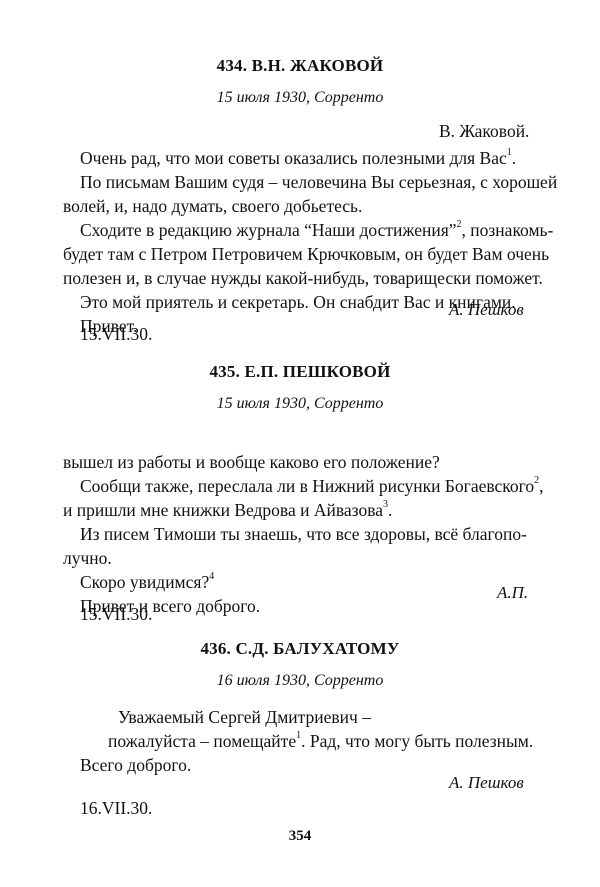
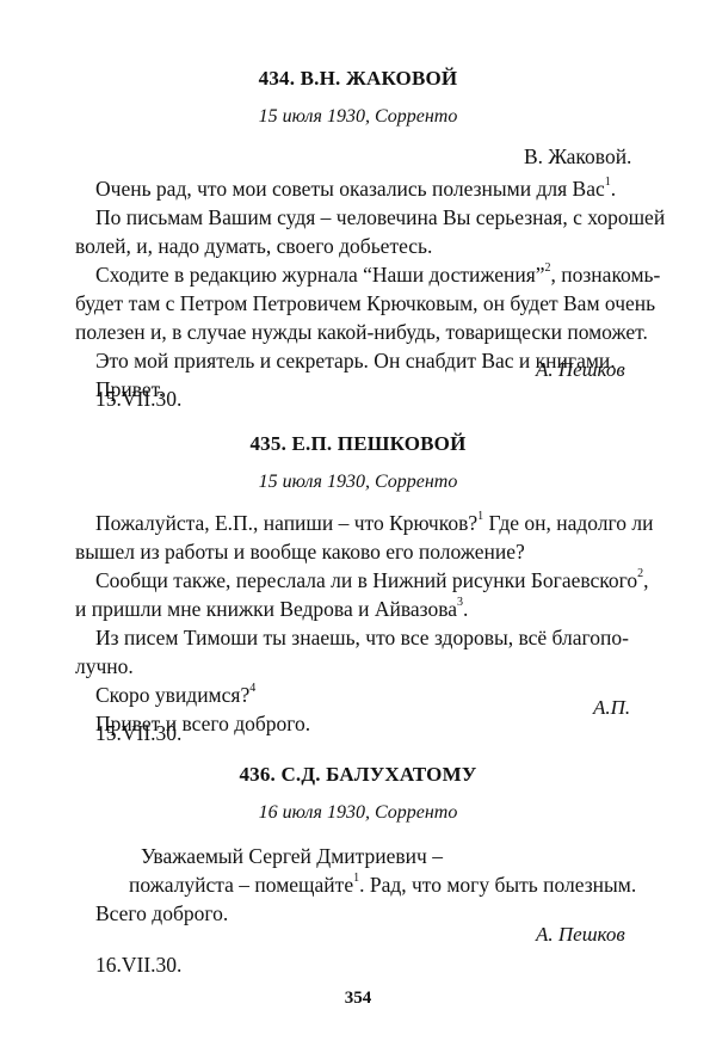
  434. В.Н. ЖАКОВОЙ
  15 июля 1930, Сорренто
  В. Жаковой.
  Очень рад, что мои советы оказались полезными для Вас1.
  По письмам Вашим судя – человечина Вы серьезная, с хорошей
  волей, и, надо думать, своего добьетесь.
  Сходите в редакцию журнала “Наши достижения”2, познакомь-
  будет там с Петром Петровичем Крючковым, он будет Вам очень
  полезен и, в случае нужды какой-нибудь, товарищески поможет.
  Это мой приятель и секретарь. Он снабдит Вас и книгами.
  Привет.
  А. Пешков
  15.VII.30.
  435. Е.П. ПЕШКОВОЙ
  15 июля 1930, Сорренто
+ Пожалуйста, Е.П., напиши – что Крючков?1 Где он, надолго ли
  вышел из работы и вообще каково его положение?
  Сообщи также, переслала ли в Нижний рисунки Богаевского2,
  и пришли мне книжки Ведрова и Айвазова3.
  Из писем Тимоши ты знаешь, что все здоровы, всё благопо-
  лучно.
  Скоро увидимся?4
  Привет и всего доброго.
  А.П.
  15.VII.30.
  436. С.Д. БАЛУХАТОМУ
  16 июля 1930, Сорренто
  Уважаемый Сергей Дмитриевич –
  пожалуйста – помещайте1. Рад, что могу быть полезным.
  Всего доброго.
  А. Пешков
  16.VII.30.
  354
